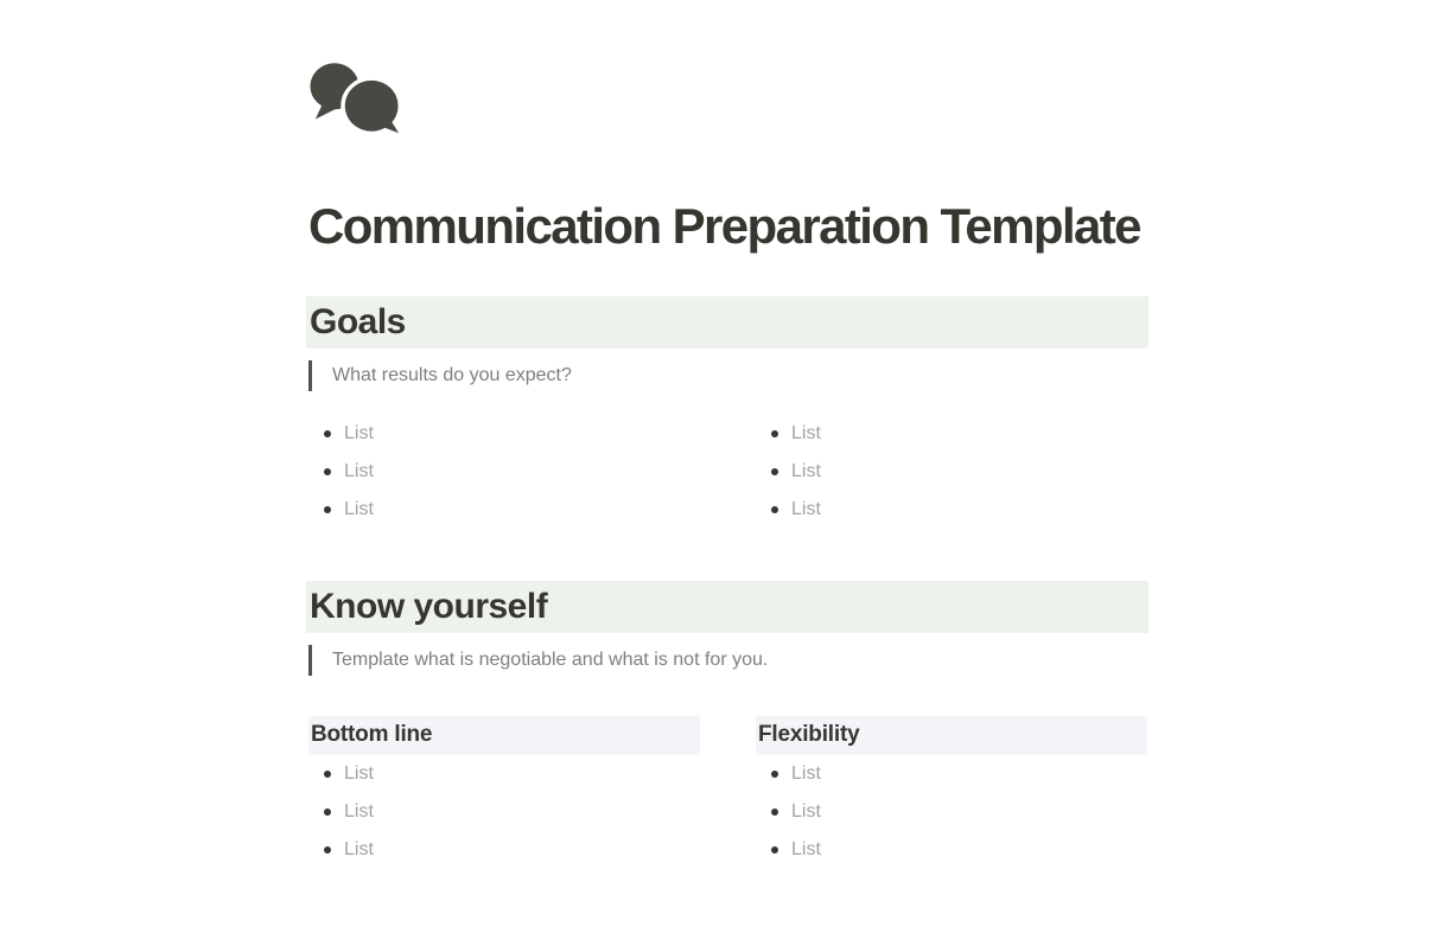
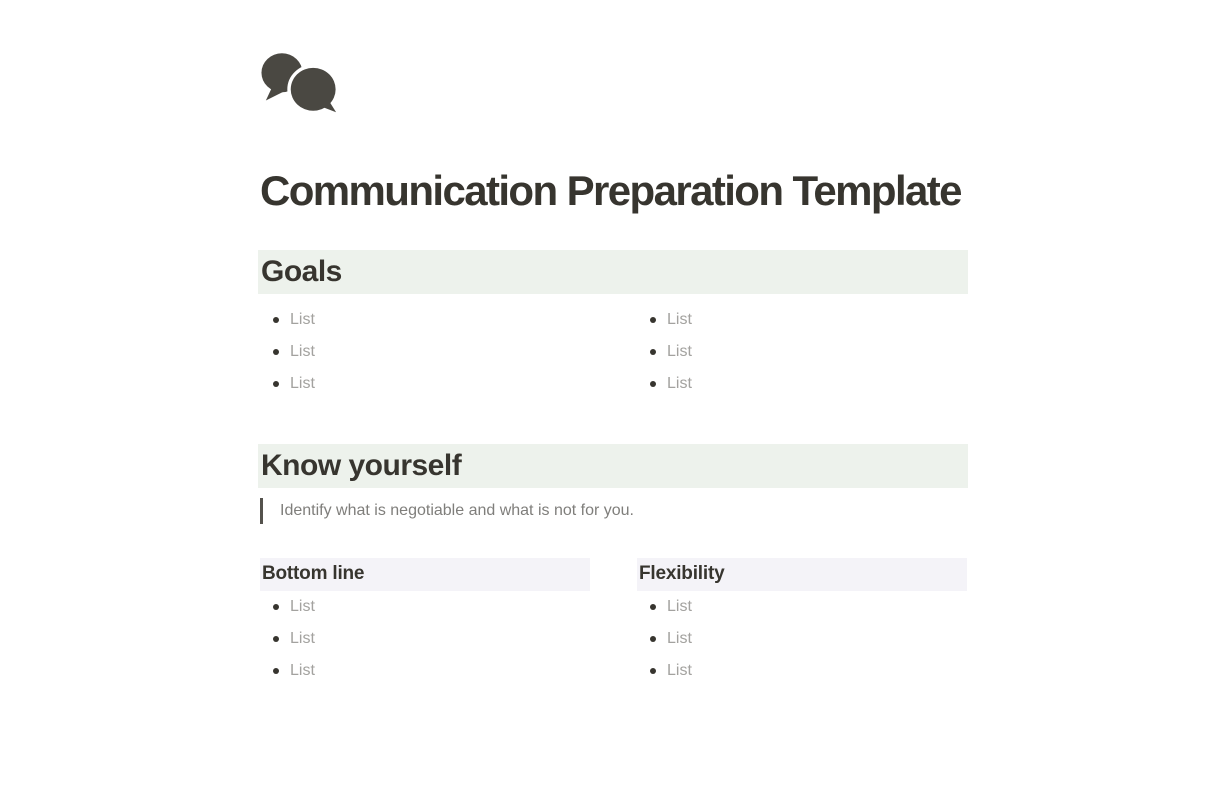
  Communication Preparation Template
  Goals
- What results do you expect?
  List
  List
  List
  List
  List
  List
  Know yourself
- Template what is negotiable and what is not for you.
+ Identify what is negotiable and what is not for you.
  Bottom line
  List
  List
  List
  Flexibility
  List
  List
  List
